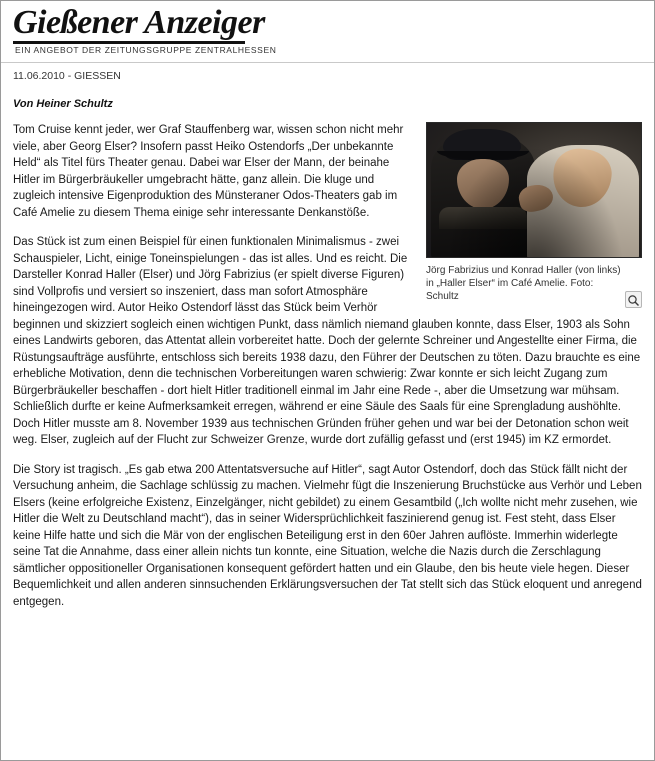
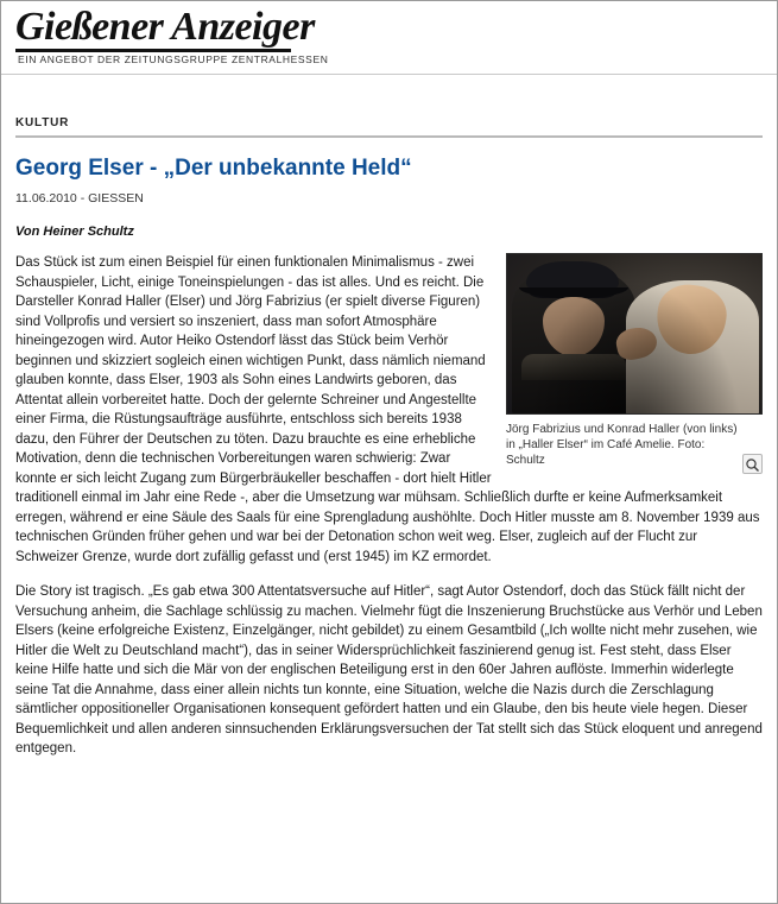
  Gießener Anzeiger
  EIN ANGEBOT DER ZEITUNGSGRUPPE ZENTRALHESSEN
+ KULTUR
+ Georg Elser - „Der unbekannte Held“
  11.06.2010 - GIESSEN
  Von Heiner Schultz
  Jörg Fabrizius und Konrad Haller (von links) in „Haller Elser“ im Café Amelie. Foto: Schultz
- Tom Cruise kennt jeder, wer Graf Stauffenberg war, wissen schon nicht mehr viele, aber Georg Elser? Insofern passt Heiko Ostendorfs „Der unbekannte Held“ als Titel fürs Theater genau. Dabei war Elser der Mann, der beinahe Hitler im Bürgerbräukeller umgebracht hätte, ganz allein. Die kluge und zugleich intensive Eigenproduktion des Münsteraner Odos-Theaters gab im Café Amelie zu diesem Thema einige sehr interessante Denkanstöße.
  Das Stück ist zum einen Beispiel für einen funktionalen Minimalismus - zwei Schauspieler, Licht, einige Toneinspielungen - das ist alles. Und es reicht. Die Darsteller Konrad Haller (Elser) und Jörg Fabrizius (er spielt diverse Figuren) sind Vollprofis und versiert so inszeniert, dass man sofort Atmosphäre hineingezogen wird. Autor Heiko Ostendorf lässt das Stück beim Verhör beginnen und skizziert sogleich einen wichtigen Punkt, dass nämlich niemand glauben konnte, dass Elser, 1903 als Sohn eines Landwirts geboren, das Attentat allein vorbereitet hatte. Doch der gelernte Schreiner und Angestellte einer Firma, die Rüstungsaufträge ausführte, entschloss sich bereits 1938 dazu, den Führer der Deutschen zu töten. Dazu brauchte es eine erhebliche Motivation, denn die technischen Vorbereitungen waren schwierig: Zwar konnte er sich leicht Zugang zum Bürgerbräukeller beschaffen - dort hielt Hitler traditionell einmal im Jahr eine Rede -, aber die Umsetzung war mühsam. Schließlich durfte er keine Aufmerksamkeit erregen, während er eine Säule des Saals für eine Sprengladung aushöhlte. Doch Hitler musste am 8. November 1939 aus technischen Gründen früher gehen und war bei der Detonation schon weit weg. Elser, zugleich auf der Flucht zur Schweizer Grenze, wurde dort zufällig gefasst und (erst 1945) im KZ ermordet.
- Die Story ist tragisch. „Es gab etwa 200 Attentatsversuche auf Hitler“, sagt Autor Ostendorf, doch das Stück fällt nicht der Versuchung anheim, die Sachlage schlüssig zu machen. Vielmehr fügt die Inszenierung Bruchstücke aus Verhör und Leben Elsers (keine erfolgreiche Existenz, Einzelgänger, nicht gebildet) zu einem Gesamtbild („Ich wollte nicht mehr zusehen, wie Hitler die Welt zu Deutschland macht“), das in seiner Widersprüchlichkeit faszinierend genug ist. Fest steht, dass Elser keine Hilfe hatte und sich die Mär von der englischen Beteiligung erst in den 60er Jahren auflöste. Immerhin widerlegte seine Tat die Annahme, dass einer allein nichts tun konnte, eine Situation, welche die Nazis durch die Zerschlagung sämtlicher oppositioneller Organisationen konsequent gefördert hatten und ein Glaube, den bis heute viele hegen. Dieser Bequemlichkeit und allen anderen sinnsuchenden Erklärungsversuchen der Tat stellt sich das Stück eloquent und anregend entgegen.
+ Die Story ist tragisch. „Es gab etwa 300 Attentatsversuche auf Hitler“, sagt Autor Ostendorf, doch das Stück fällt nicht der Versuchung anheim, die Sachlage schlüssig zu machen. Vielmehr fügt die Inszenierung Bruchstücke aus Verhör und Leben Elsers (keine erfolgreiche Existenz, Einzelgänger, nicht gebildet) zu einem Gesamtbild („Ich wollte nicht mehr zusehen, wie Hitler die Welt zu Deutschland macht“), das in seiner Widersprüchlichkeit faszinierend genug ist. Fest steht, dass Elser keine Hilfe hatte und sich die Mär von der englischen Beteiligung erst in den 60er Jahren auflöste. Immerhin widerlegte seine Tat die Annahme, dass einer allein nichts tun konnte, eine Situation, welche die Nazis durch die Zerschlagung sämtlicher oppositioneller Organisationen konsequent gefördert hatten und ein Glaube, den bis heute viele hegen. Dieser Bequemlichkeit und allen anderen sinnsuchenden Erklärungsversuchen der Tat stellt sich das Stück eloquent und anregend entgegen.
